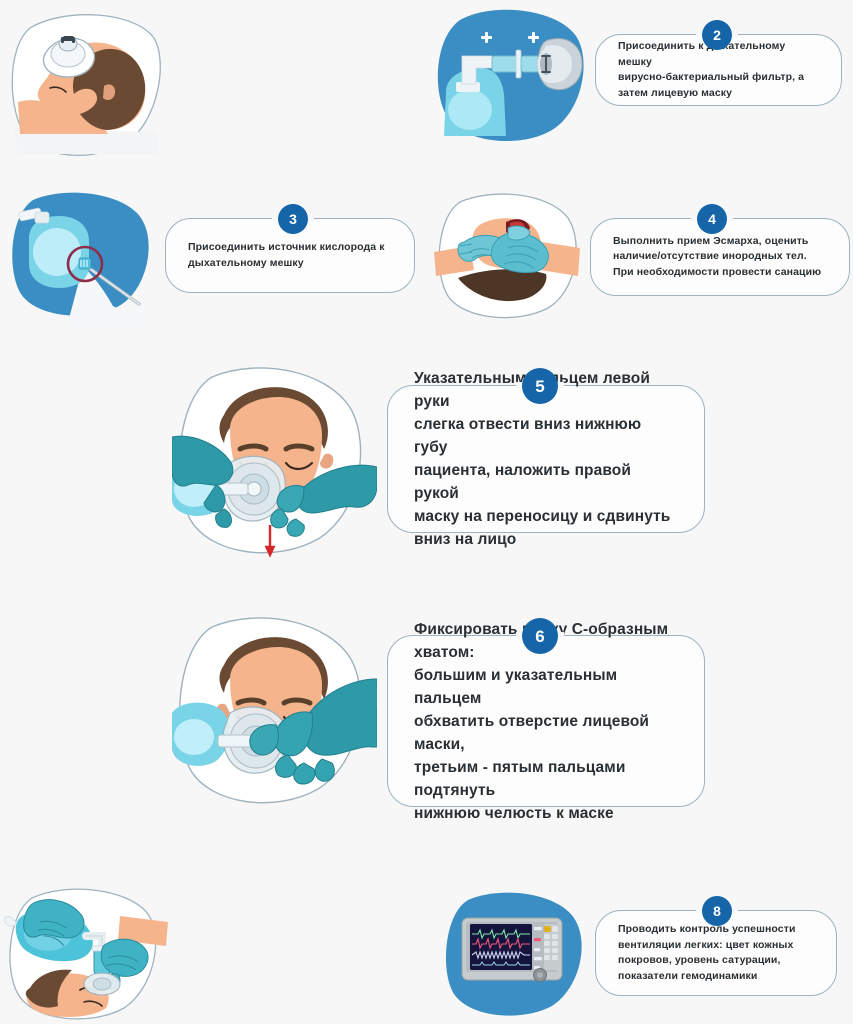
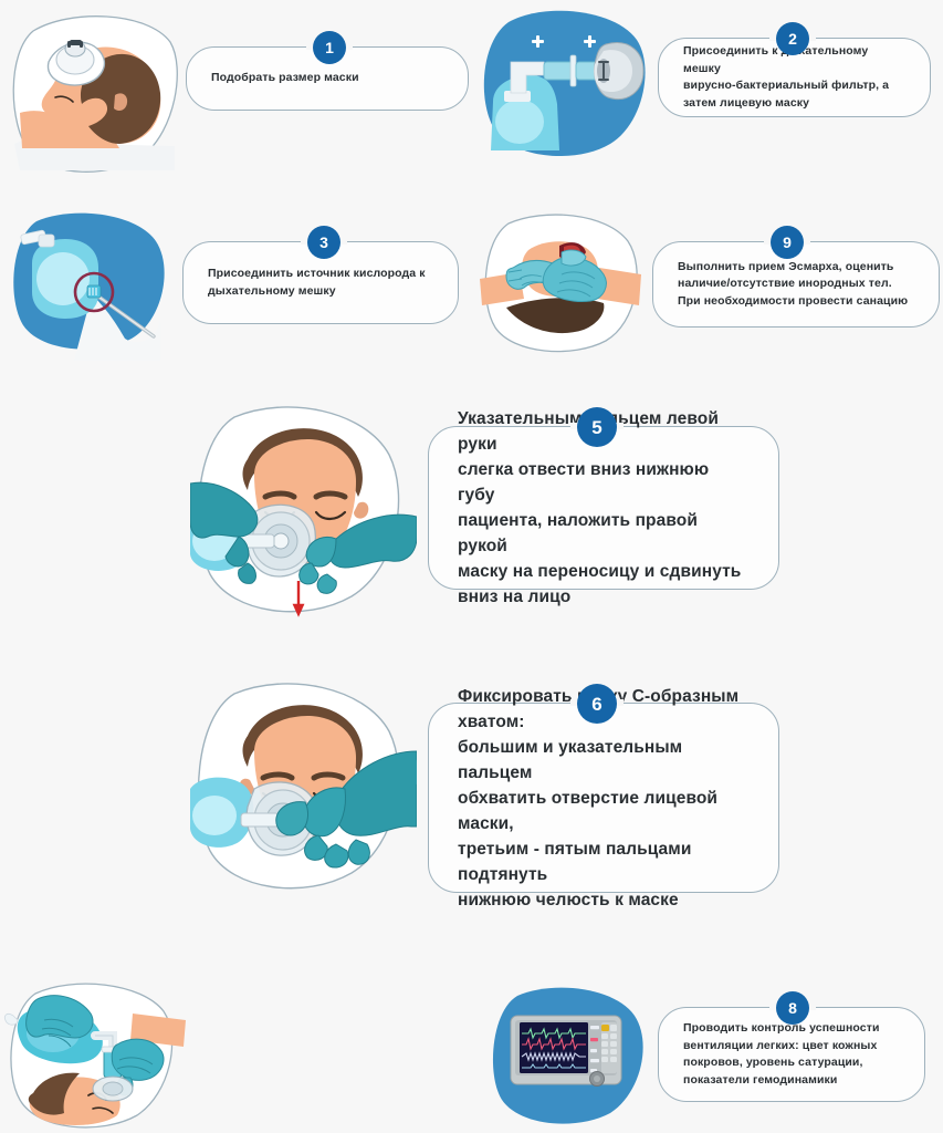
+ 1
+ Подобрать размер маски
  2
  Присоединить кательному мешку
  вирусно-бактериальный фильтр, а
  затем лицевую маску
  3
  Присоединить источник кислорода к
  дыхательному мешку
- 4
+ 9
  Выполнить прием Эсмарха, оценить
  наличие/отсутствие инородных тел.
  При необходимости провести санацию
  5
  Указательнымьцем левой руки
  слегка отвести вниз нижнюю губу
  пациента, наложить правой рукой
  маску на переносицу и сдвинуть
  вниз на лицо
  6
  Фиксироватьу C-образным
  хватом:
  большим и указательным пальцем
  обхватить отверстие лицевой маски,
  третьим - пятым пальцами подтянуть
  нижнюю челюсть к маске
  8
  Проводить контроль успешности
  вентиляции легких: цвет кожных
  покровов, уровень сатурации,
  показатели гемодинамики
